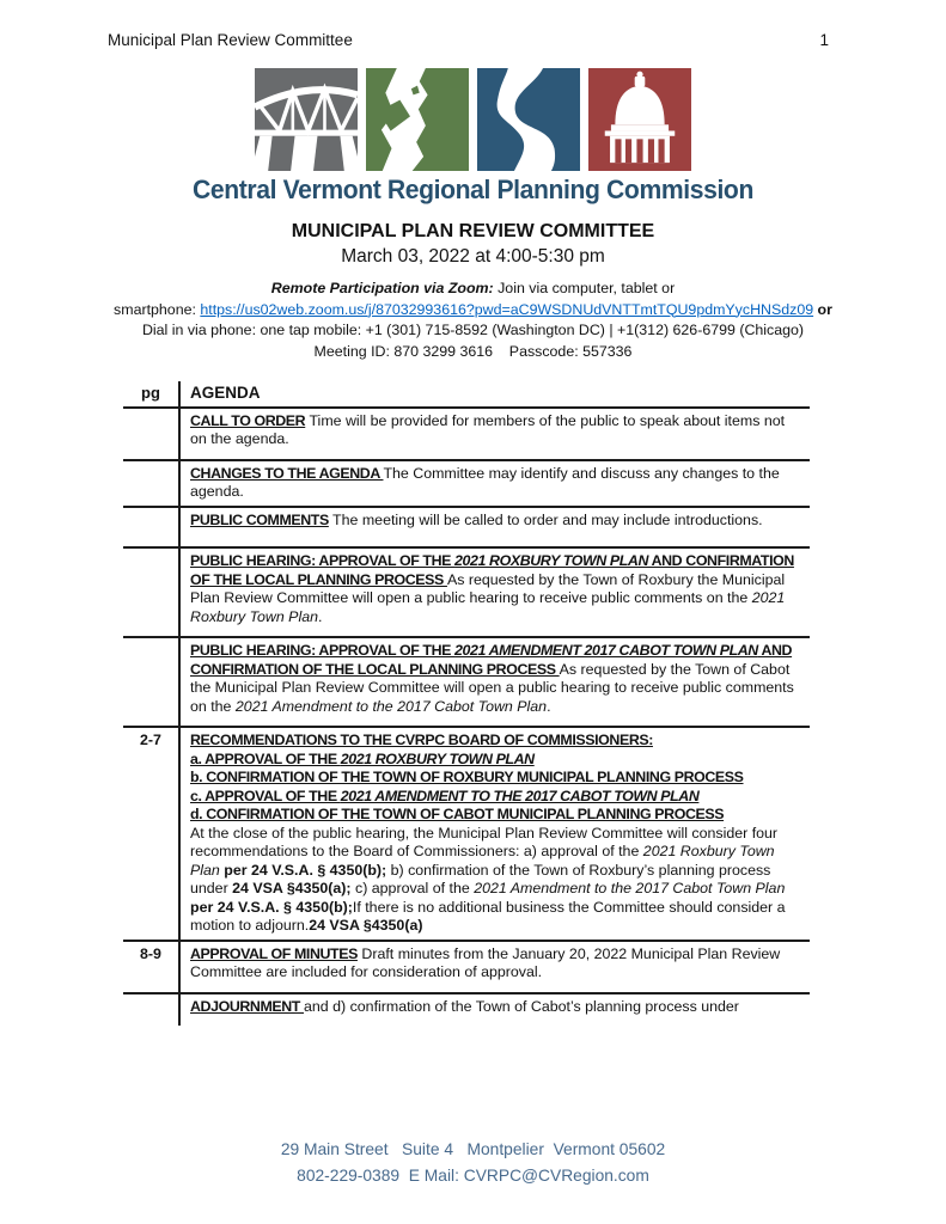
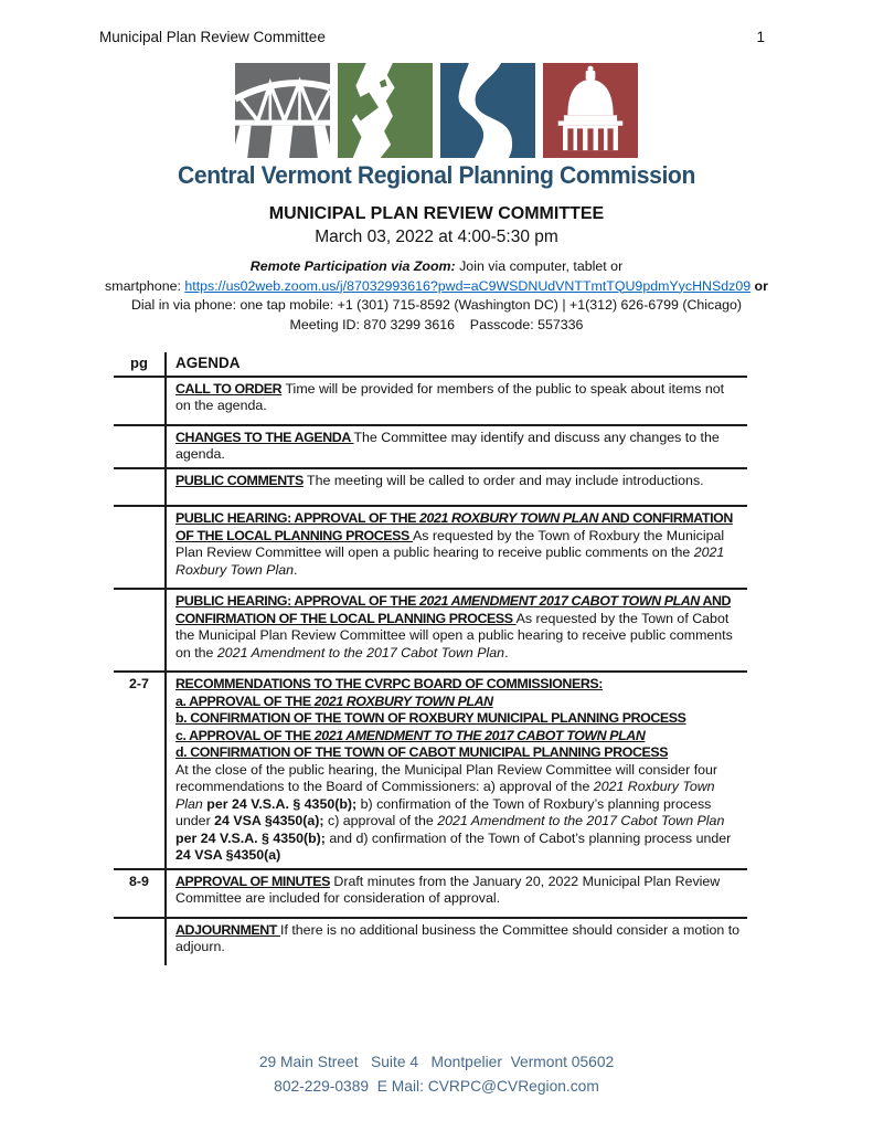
  Municipal Plan Review Committee
  1
  Central Vermont Regional Planning Commission
  MUNICIPAL PLAN REVIEW COMMITTEE
  March 03, 2022 at 4:00-5:30 pm
  Remote Participation via Zoom: Join via computer, tablet or
  smartphone: https://us02web.zoom.us/j/87032993616?pwd=aC9WSDNUdVNTTmtTQU9pdmYycHNSdz09 or
  Dial in via phone: one tap mobile: +1 (301) 715-8592 (Washington DC) | +1(312) 626-6799 (Chicago)
  Meeting ID: 870 3299 3616 Passcode: 557336
  pg	AGENDA
  	CALL TO ORDER Time will be provided for members of the public to speak about items not on the agenda.
  	CHANGES TO THE AGENDA The Committee may identify and discuss any changes to the agenda.
  	PUBLIC COMMENTS The meeting will be called to order and may include introductions.
  	PUBLIC HEARING: APPROVAL OF THE 2021 ROXBURY TOWN PLAN AND CONFIRMATION OF THE LOCAL PLANNING PROCESS As requested by the Town of Roxbury the Municipal Plan Review Committee will open a public hearing to receive public comments on the 2021 Roxbury Town Plan.
  	PUBLIC HEARING: APPROVAL OF THE 2021 AMENDMENT 2017 CABOT TOWN PLAN AND CONFIRMATION OF THE LOCAL PLANNING PROCESS As requested by the Town of Cabot the Municipal Plan Review Committee will open a public hearing to receive public comments on the 2021 Amendment to the 2017 Cabot Town Plan.
- 2-7	RECOMMENDATIONS TO THE CVRPC BOARD OF COMMISSIONERS:a. APPROVAL OF THE 2021 ROXBURY TOWN PLANb. CONFIRMATION OF THE TOWN OF ROXBURY MUNICIPAL PLANNING PROCESSc. APPROVAL OF THE 2021 AMENDMENT TO THE 2017 CABOT TOWN PLANd. CONFIRMATION OF THE TOWN OF CABOT MUNICIPAL PLANNING PROCESSAt the close of the public hearing, the Municipal Plan Review Committee will consider four recommendations to the Board of Commissioners: a) approval of the 2021 Roxbury Town Plan per 24 V.S.A. § 4350(b); b) confirmation of the Town of Roxbury’s planning process under 24 VSA §4350(a); c) approval of the 2021 Amendment to the 2017 Cabot Town Plan per 24 V.S.A. § 4350(b);If there is no additional business the Committee should consider a motion to adjourn.24 VSA §4350(a)
+ 2-7	RECOMMENDATIONS TO THE CVRPC BOARD OF COMMISSIONERS:a. APPROVAL OF THE 2021 ROXBURY TOWN PLANb. CONFIRMATION OF THE TOWN OF ROXBURY MUNICIPAL PLANNING PROCESSc. APPROVAL OF THE 2021 AMENDMENT TO THE 2017 CABOT TOWN PLANd. CONFIRMATION OF THE TOWN OF CABOT MUNICIPAL PLANNING PROCESSAt the close of the public hearing, the Municipal Plan Review Committee will consider four recommendations to the Board of Commissioners: a) approval of the 2021 Roxbury Town Plan per 24 V.S.A. § 4350(b); b) confirmation of the Town of Roxbury’s planning process under 24 VSA §4350(a); c) approval of the 2021 Amendment to the 2017 Cabot Town Plan per 24 V.S.A. § 4350(b); and d) confirmation of the Town of Cabot’s planning process under 24 VSA §4350(a)
  8-9	APPROVAL OF MINUTES Draft minutes from the January 20, 2022 Municipal Plan Review Committee are included for consideration of approval.
- 	ADJOURNMENT and d) confirmation of the Town of Cabot’s planning process under
+ 	ADJOURNMENT If there is no additional business the Committee should consider a motion to adjourn.
  29 Main Street Suite 4 Montpelier Vermont 05602
  802-229-0389 E Mail: CVRPC@CVRegion.com
